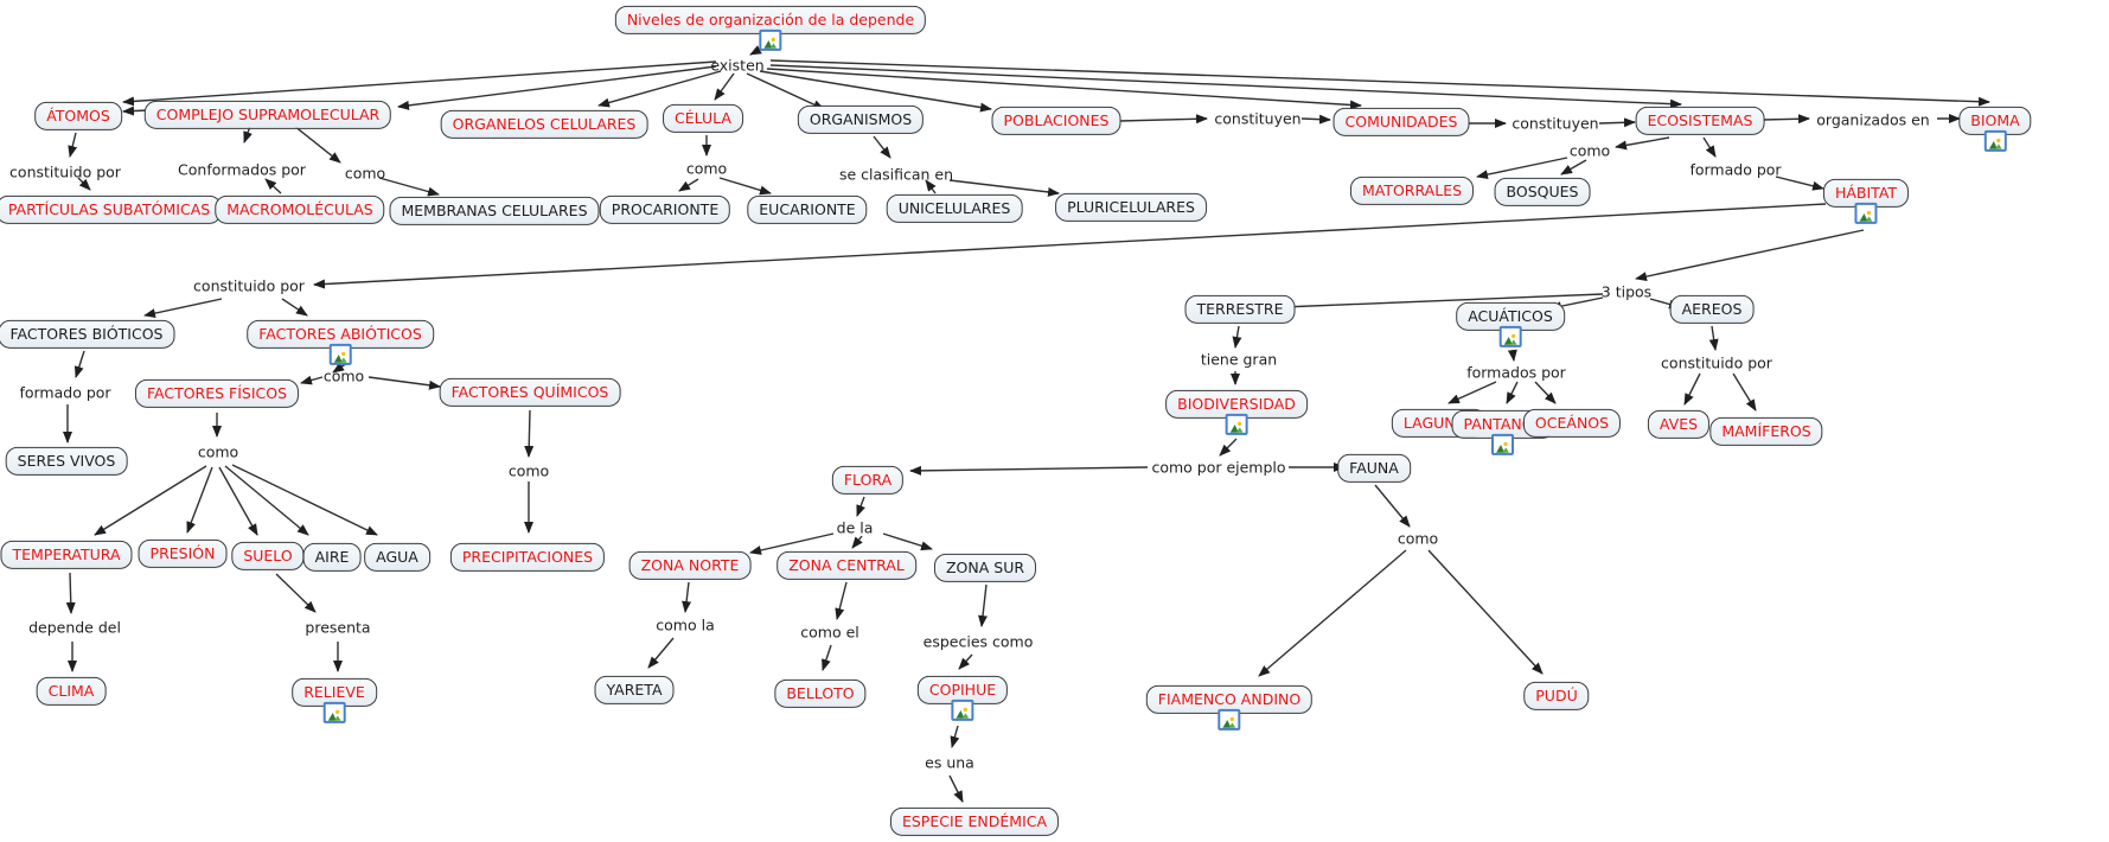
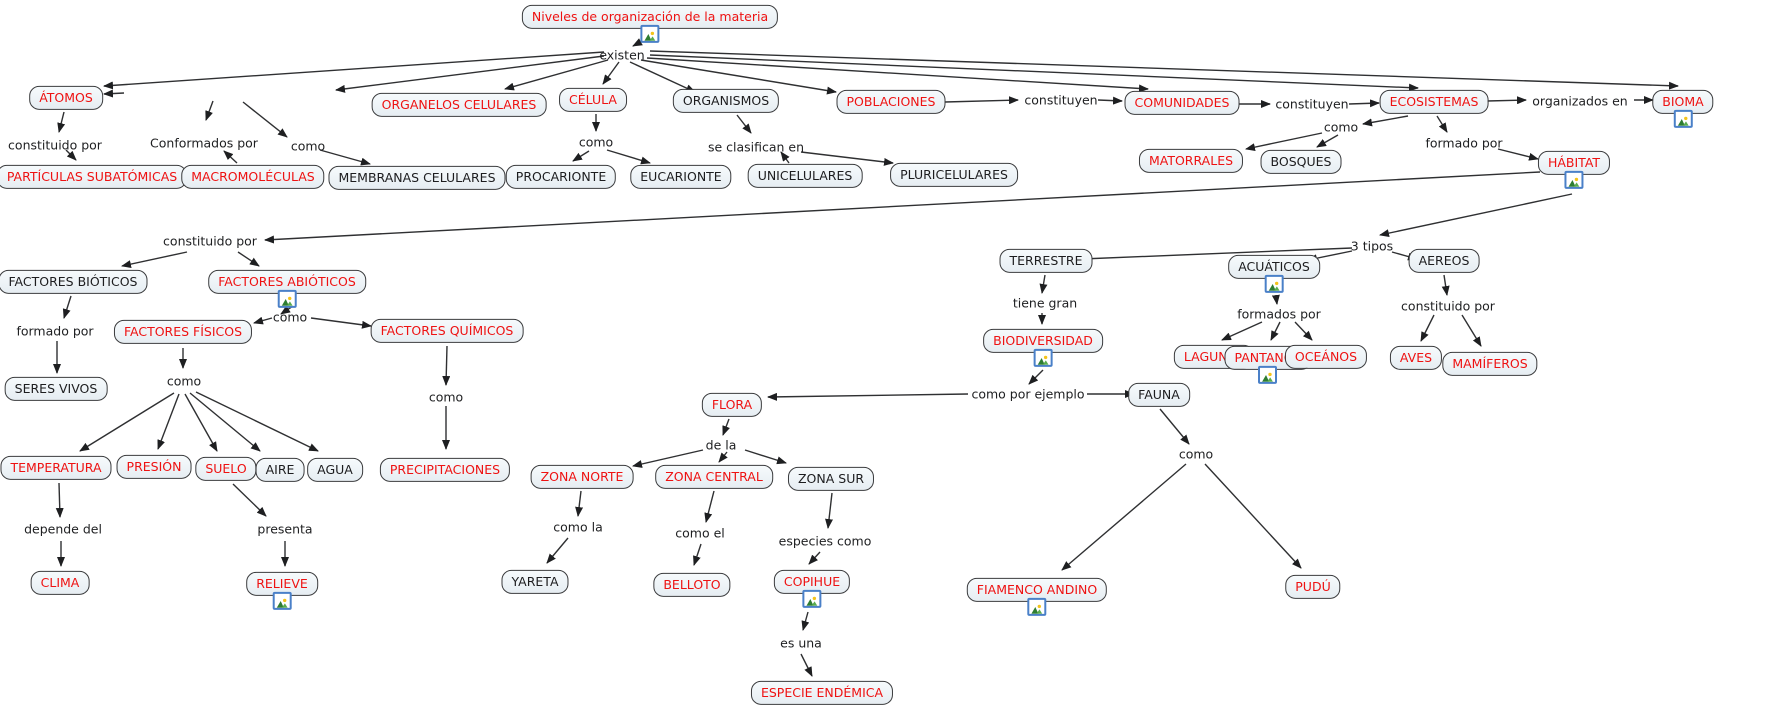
- Niveles de organización de la depende
+ Niveles de organización de la materia
  ÁTOMOS
- COMPLEJO SUPRAMOLECULAR
  ORGANELOS CELULARES
  CÉLULA
  ORGANISMOS
  POBLACIONES
  COMUNIDADES
  ECOSISTEMAS
  BIOMA
  PARTÍCULAS SUBATÓMICAS
  MACROMOLÉCULAS
  MEMBRANAS CELULARES
  PROCARIONTE
  EUCARIONTE
  UNICELULARES
  PLURICELULARES
  MATORRALES
  BOSQUES
  HÁBITAT
  FACTORES BIÓTICOS
  FACTORES ABIÓTICOS
  FACTORES FÍSICOS
  FACTORES QUÍMICOS
  SERES VIVOS
  TEMPERATURA
  PRESIÓN
  SUELO
  AIRE
  AGUA
  PRECIPITACIONES
  CLIMA
  RELIEVE
  TERRESTRE
  ACUÁTICOS
  AEREOS
  BIODIVERSIDAD
  LAGUN
  PANTAN
  OCEÁNOS
  AVES
  MAMÍFEROS
  FLORA
  FAUNA
  ZONA NORTE
  ZONA CENTRAL
  ZONA SUR
  YARETA
  BELLOTO
  COPIHUE
  ESPECIE ENDÉMICA
  FIAMENCO ANDINO
  PUDÚ
  existen
  constituido por
  Conformados por
  como
  como
  se clasifican en
  constituyen
  constituyen
  organizados en
  como
  formado por
  constituido por
  3 tipos
  formado por
  como
  como
  como
  depende del
  presenta
  tiene gran
  formados por
  constituido por
  como por ejemplo
  de la
  como la
  como el
  especies como
  como
  es una
